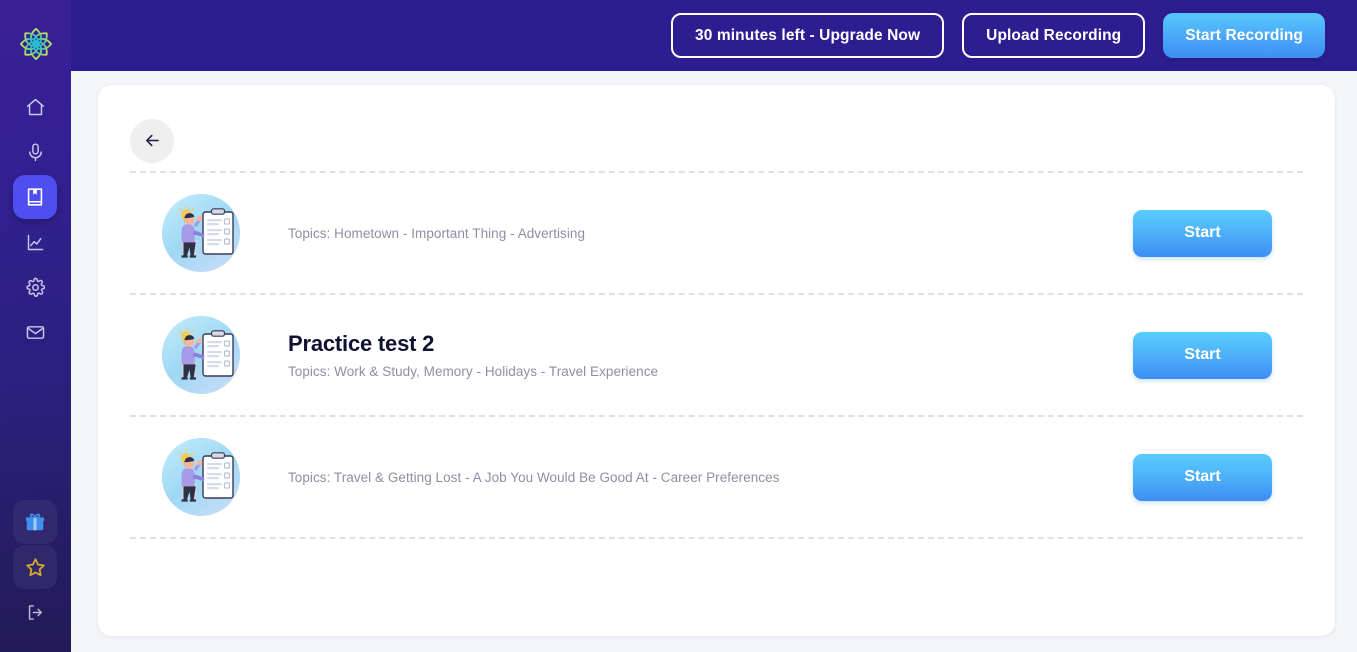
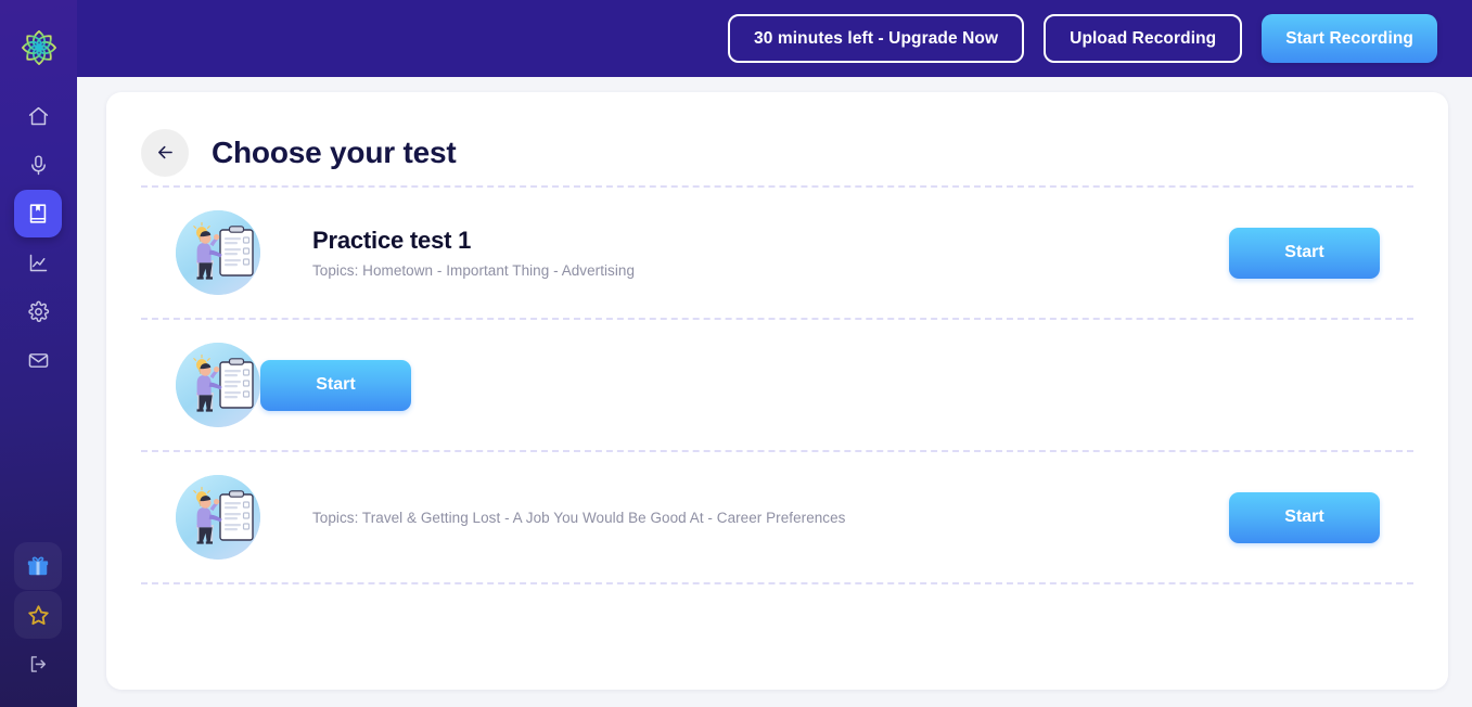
  30 minutes left - Upgrade Now
  Upload Recording
  Start Recording
+ Choose your test
+ Practice test 1
  Topics: Hometown - Important Thing - Advertising
  Start
- Practice test 2
- Topics: Work & Study, Memory - Holidays - Travel Experience
  Start
  Topics: Travel & Getting Lost - A Job You Would Be Good At - Career Preferences
  Start
